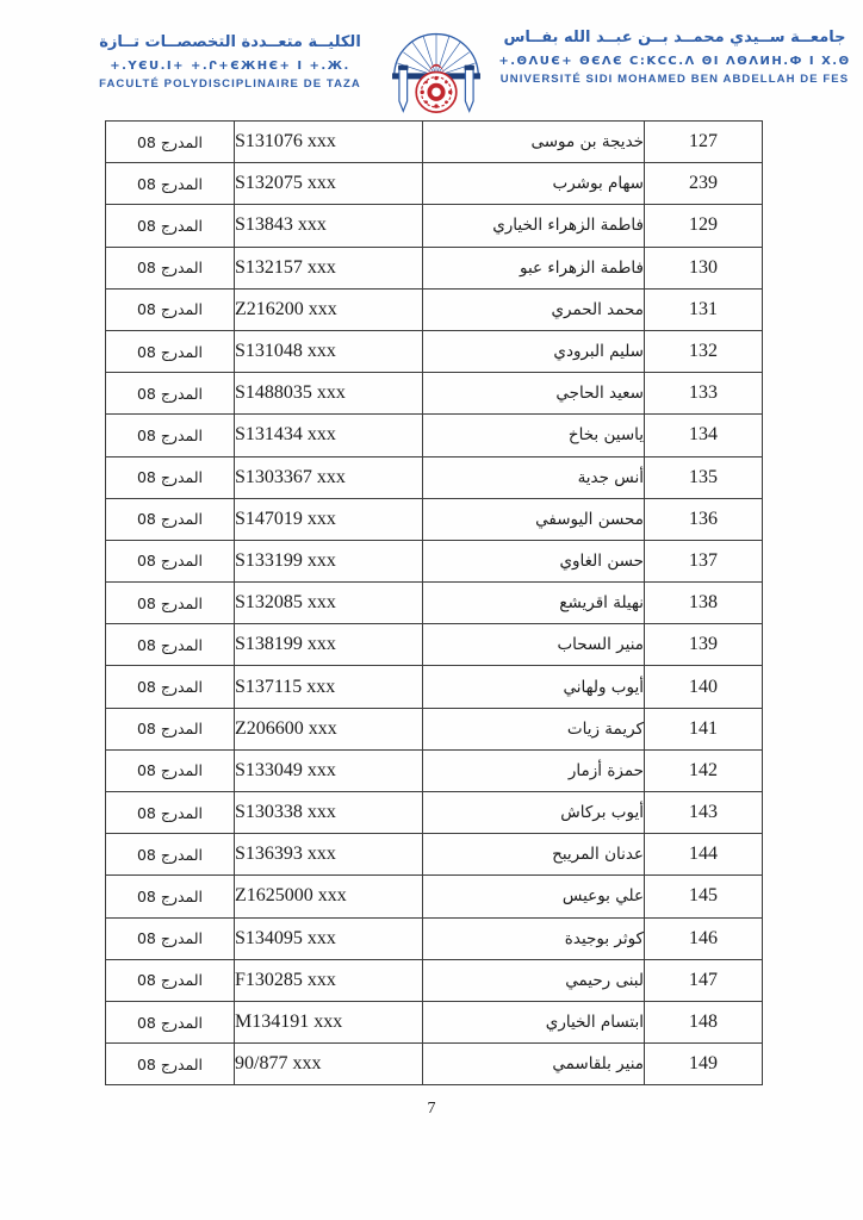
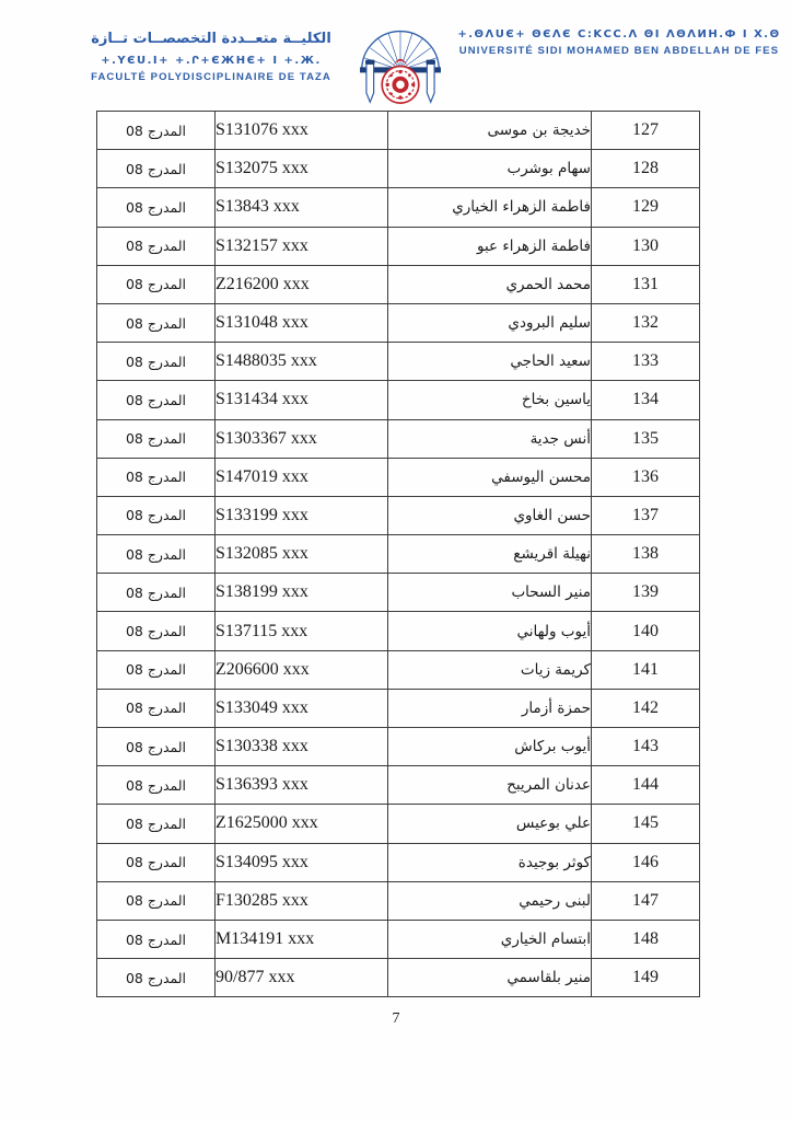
  الكليــة متعــددة التخصصــات تــازة
  +.ΥЄU.І+ +.Ր+ЄЖНЄ+ І +.Ж.
  FACULTÉ POLYDISCIPLINAIRE DE TAZA
- جامعــة ســيدي محمــد بــن عبــد الله بفــاس
  +.ΘΛUЄ+ ΘЄΛЄ С:ΚСС.Λ ΘІ ΛΘΛИН.Ф І Х.Θ
  UNIVERSITÉ SIDI MOHAMED BEN ABDELLAH DE FES
  127	خديجة بن موسى	S131076 xxx	المدرج 08
- 239	سهام بوشرب	S132075 xxx	المدرج 08
+ 128	سهام بوشرب	S132075 xxx	المدرج 08
  129	فاطمة الزهراء الخياري	S13843 xxx	المدرج 08
  130	فاطمة الزهراء عبو	S132157 xxx	المدرج 08
  131	محمد الحمري	Z216200 xxx	المدرج 08
  132	سليم البرودي	S131048 xxx	المدرج 08
  133	سعيد الحاجي	S1488035 xxx	المدرج 08
  134	ياسين بخاخ	S131434 xxx	المدرج 08
  135	أنس جدية	S1303367 xxx	المدرج 08
  136	محسن اليوسفي	S147019 xxx	المدرج 08
  137	حسن الغاوي	S133199 xxx	المدرج 08
  138	نهيلة اقريشع	S132085 xxx	المدرج 08
  139	منير السحاب	S138199 xxx	المدرج 08
  140	أيوب ولهاني	S137115 xxx	المدرج 08
  141	كريمة زيات	Z206600 xxx	المدرج 08
  142	حمزة أزمار	S133049 xxx	المدرج 08
  143	أيوب بركاش	S130338 xxx	المدرج 08
  144	عدنان المريبح	S136393 xxx	المدرج 08
  145	علي بوعيس	Z1625000 xxx	المدرج 08
  146	كوثر بوجيدة	S134095 xxx	المدرج 08
  147	لبنى رحيمي	F130285 xxx	المدرج 08
  148	ابتسام الخياري	M134191 xxx	المدرج 08
  149	منير بلقاسمي	90/877 xxx	المدرج 08
  7
